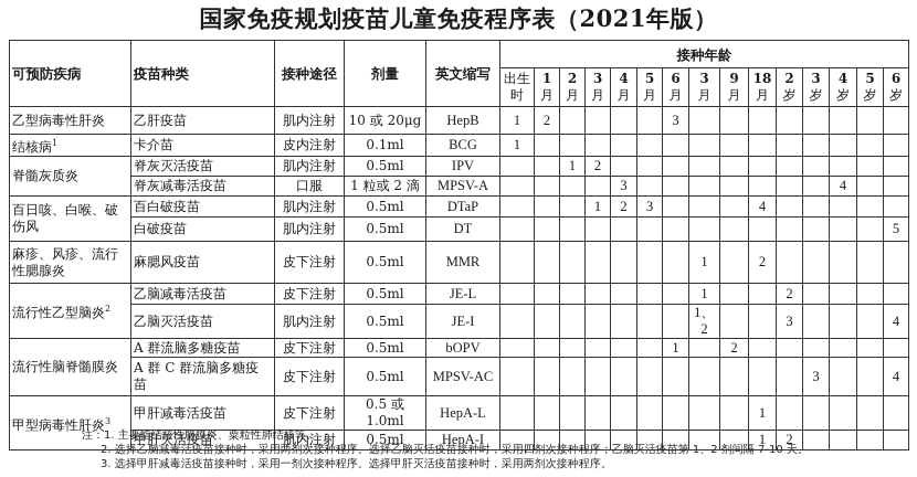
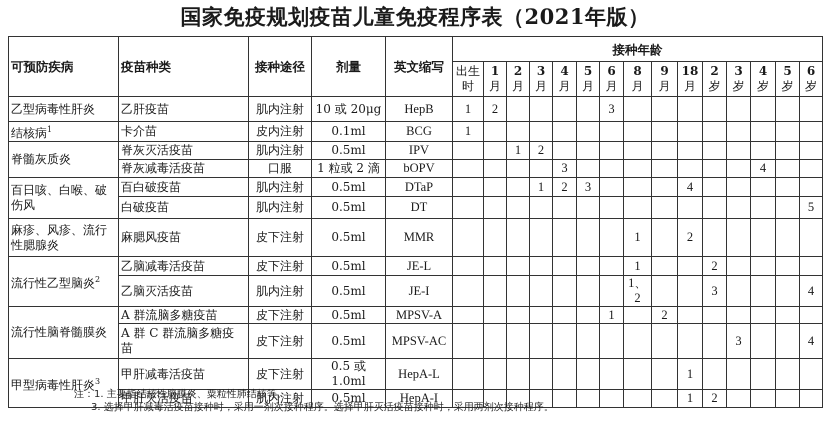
  国家免疫规划疫苗儿童免疫程序表（2021年版）
  可预防疾病	疫苗种类	接种途径	剂量	英文缩写	接种年龄
- 出生时	1月	2月	3月	4月	5月	6月	3月	9月	18月	2岁	3岁	4岁	5岁	6岁
+ 出生时	1月	2月	3月	4月	5月	6月	8月	9月	18月	2岁	3岁	4岁	5岁	6岁
  乙型病毒性肝炎	乙肝疫苗	肌内注射	10 或 20μg	HepB	1	2					3
  结核病1	卡介苗	皮内注射	0.1ml	BCG	1
  脊髓灰质炎	脊灰灭活疫苗	肌内注射	0.5ml	IPV			1	2
- 脊灰减毒活疫苗	口服	1 粒或 2 滴	MPSV-A					3								4
+ 脊灰减毒活疫苗	口服	1 粒或 2 滴	bOPV					3								4
  百日咳、白喉、破伤风	百白破疫苗	肌内注射	0.5ml	DTaP				1	2	3				4
  白破疫苗	肌内注射	0.5ml	DT															5
  麻疹、风疹、流行性腮腺炎	麻腮风疫苗	皮下注射	0.5ml	MMR								1		2
  流行性乙型脑炎2	乙脑减毒活疫苗	皮下注射	0.5ml	JE-L								1			2
  乙脑灭活疫苗	肌内注射	0.5ml	JE-I								1、2			3				4
- 流行性脑脊髓膜炎	A 群流脑多糖疫苗	皮下注射	0.5ml	bOPV							1		2
+ 流行性脑脊髓膜炎	A 群流脑多糖疫苗	皮下注射	0.5ml	MPSV-A							1		2
  A 群 C 群流脑多糖疫苗	皮下注射	0.5ml	MPSV-AC												3			4
  甲型病毒性肝炎3	甲肝减毒活疫苗	皮下注射	0.5 或 1.0ml	HepA-L										1
  甲肝灭活疫苗	肌内注射	0.5ml	HepA-I										1	2
  注：1. 主要指结核性脑膜炎、粟粒性肺结核等。
- 2. 选择乙脑减毒活疫苗接种时，采用两剂次接种程序。选择乙脑灭活疫苗接种时，采用四剂次接种程序；乙脑灭活疫苗第 1、2 剂间隔 7-10 天。
  3. 选择甲肝减毒活疫苗接种时，采用一剂次接种程序。选择甲肝灭活疫苗接种时，采用两剂次接种程序。
